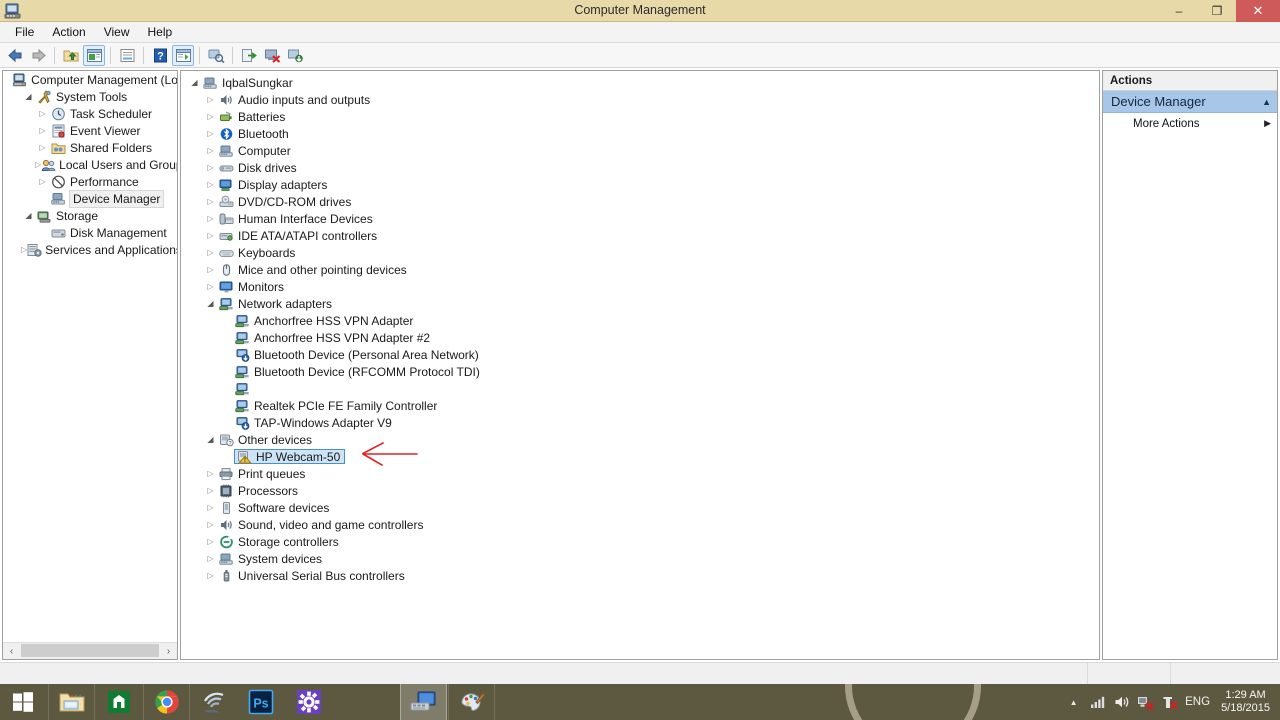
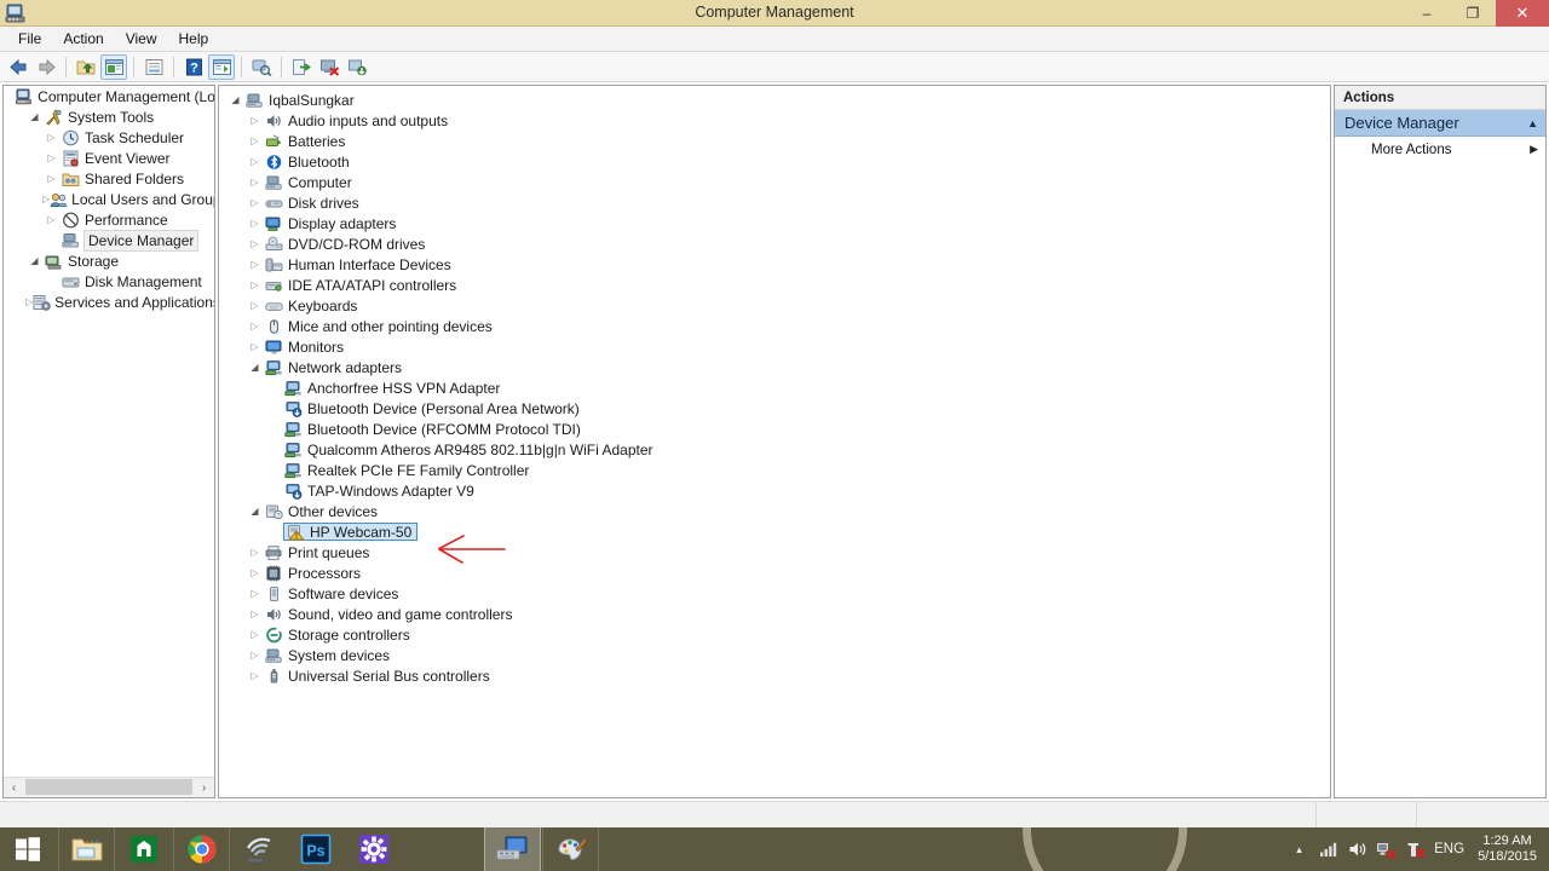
  Computer Management
  –
  ❐
  ✕
  File
  Action
  View
  Help
  ?
  ▶
  Computer Management (Lo
  ◢
  System Tools
  ▷
  Task Scheduler
  ▷
  Event Viewer
  ▷
  Shared Folders
  ▷
  Local Users and Grou
  ▷
  Performance
  Device Manager
  ◢
  Storage
  Disk Management
  ▷
  Services and Application
  ‹
  ›
  ◢
  IqbalSungkar
  ▷
  Audio inputs and outputs
  ▷
  Batteries
  ▷
  Bluetooth
  ▷
  Computer
  ▷
  Disk drives
  ▷
  Display adapters
  ▷
  DVD/CD-ROM drives
  ▷
  Human Interface Devices
  ▷
  IDE ATA/ATAPI controllers
  ▷
  Keyboards
  ▷
  Mice and other pointing devices
  ▷
  Monitors
  ◢
  Network adapters
  Anchorfree HSS VPN Adapter
- Anchorfree HSS VPN Adapter #2
  Bluetooth Device (Personal Area Network)
  Bluetooth Device (RFCOMM Protocol TDI)
+ Qualcomm Atheros AR9485 802.11b|g|n WiFi Adapter
  Realtek PCIe FE Family Controller
  TAP-Windows Adapter V9
  ◢
  Other devices
  HP Webcam-50
  ▷
  Print queues
  ▷
  Processors
  ▷
  Software devices
  ▷
  Sound, video and game controllers
  ▷
  Storage controllers
  ▷
  System devices
  ▷
  Universal Serial Bus controllers
  Actions
  Device Manager
  ▲
  More Actions
  ▶
  Ps
  ▲
  ENG
  1:29 AM
  5/18/2015
